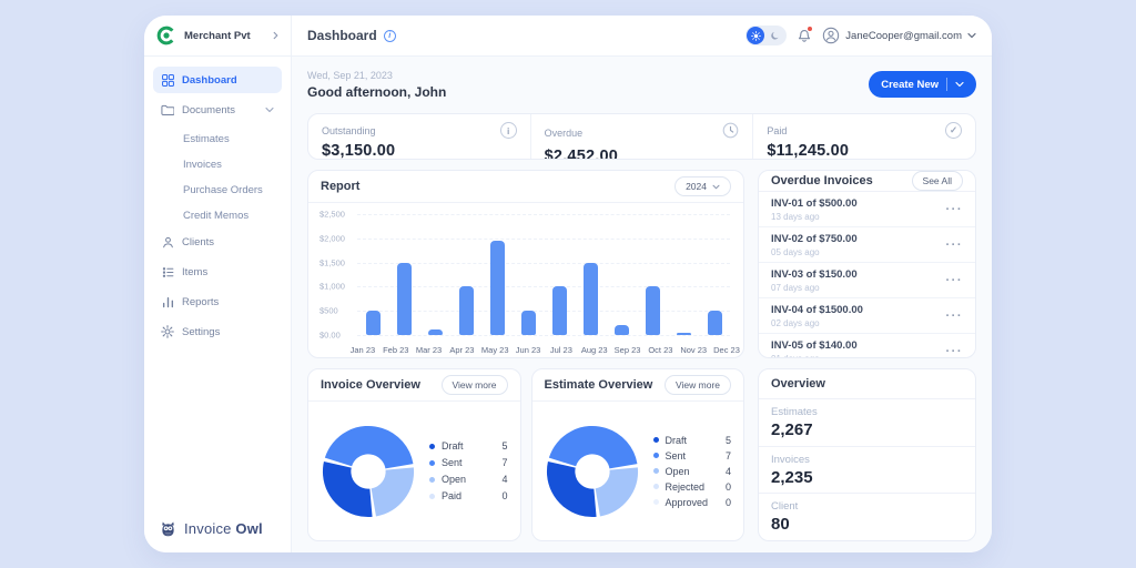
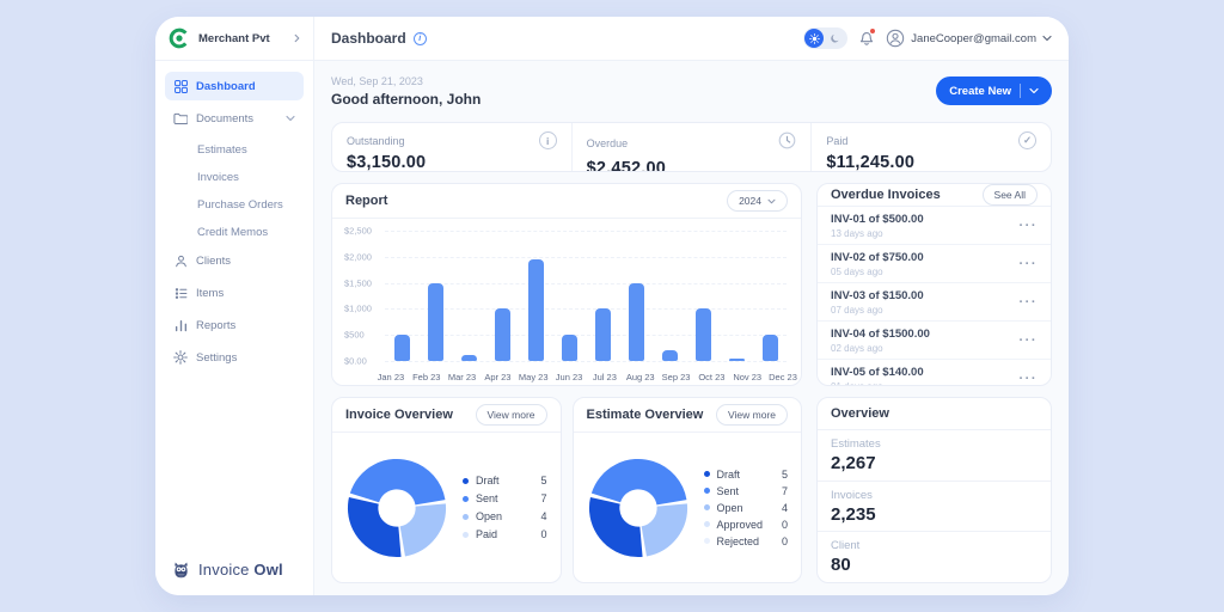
  Merchant Pvt
  Dashboard
  Documents
  Estimates
  Invoices
  Purchase Orders
  Credit Memos
  Clients
  Items
  Reports
  Settings
  Invoice Owl
  Dashboard
  JaneCooper@gmail.com
  Wed, Sep 21, 2023
  Good afternoon, John
  Create New
  Outstanding
  i
  $3,150.00
  Overdue
  $2,452.00
  Paid
  ✓
  $11,245.00
  Report
  2024
  $2,500
  $2,000
  $1,500
  $1,000
  $500
  $0.00
  Jan 23
  Feb 23
  Mar 23
  Apr 23
  May 23
  Jun 23
  Jul 23
  Aug 23
  Sep 23
  Oct 23
  Nov 23
  Dec 23
  Overdue Invoices
  See All
  INV-01 of $500.00
  13 days ago
  ···
  INV-02 of $750.00
  05 days ago
  ···
  INV-03 of $150.00
  07 days ago
  ···
  INV-04 of $1500.00
  02 days ago
  ···
  INV-05 of $140.00
  ···
  Invoice Overview
  View more
  Draft
  5
  Sent
  7
  Open
  4
  Paid
  0
  Estimate Overview
  View more
  Draft
  5
  Sent
  7
  Open
  4
- Rejected
+ Approved
  0
- Approved
+ Rejected
  0
  Overview
  Estimates
  2,267
  Invoices
  2,235
  Client
  80
